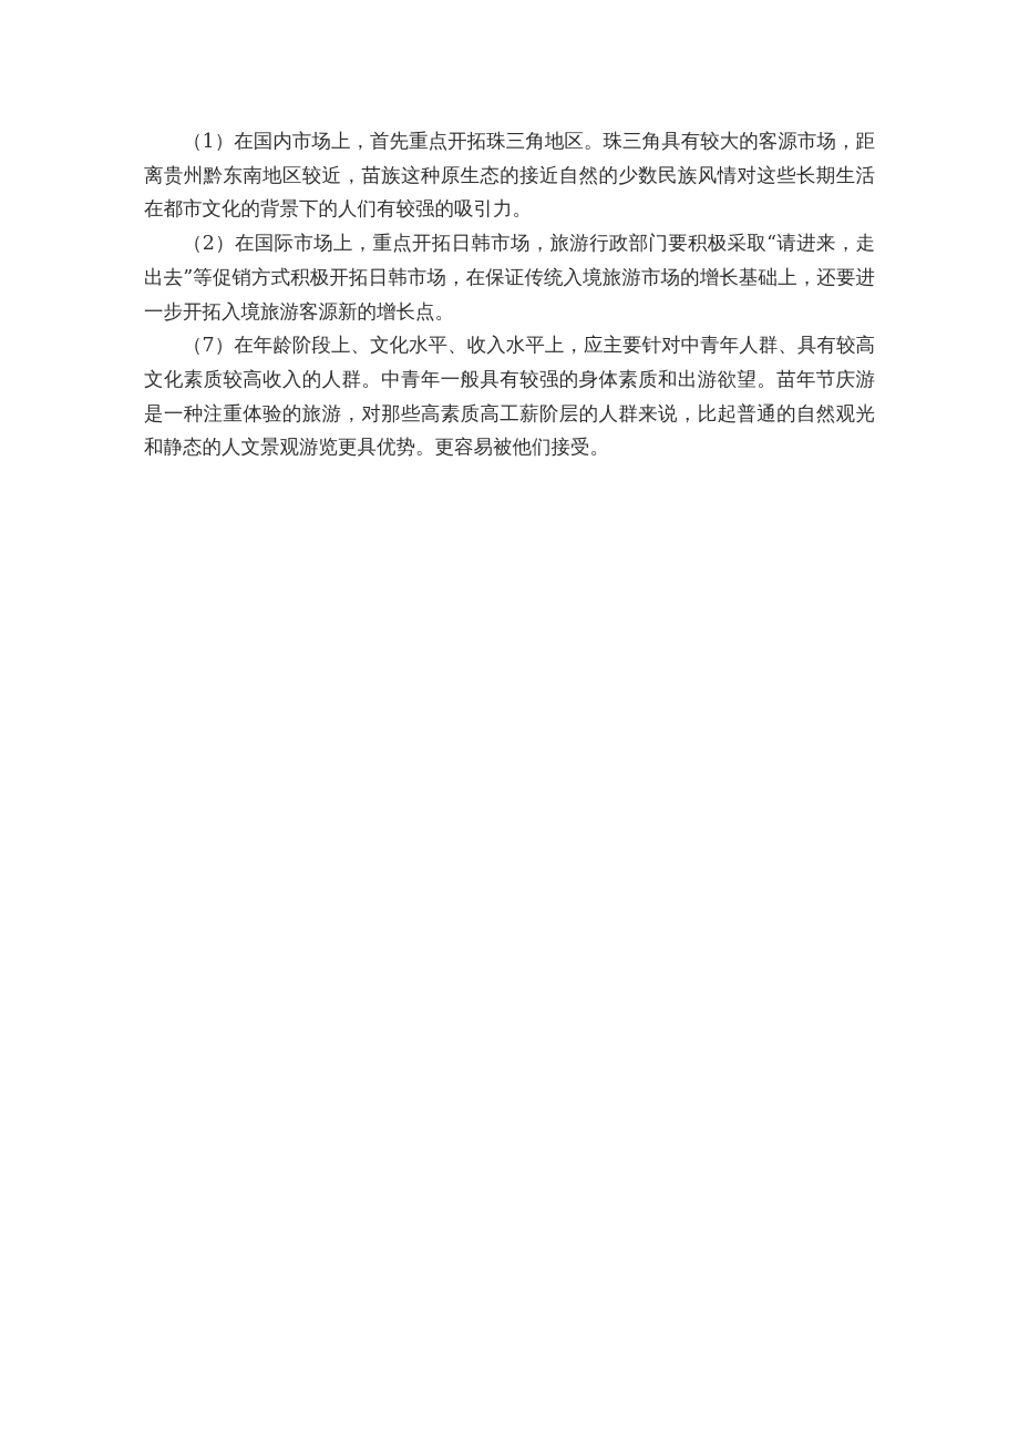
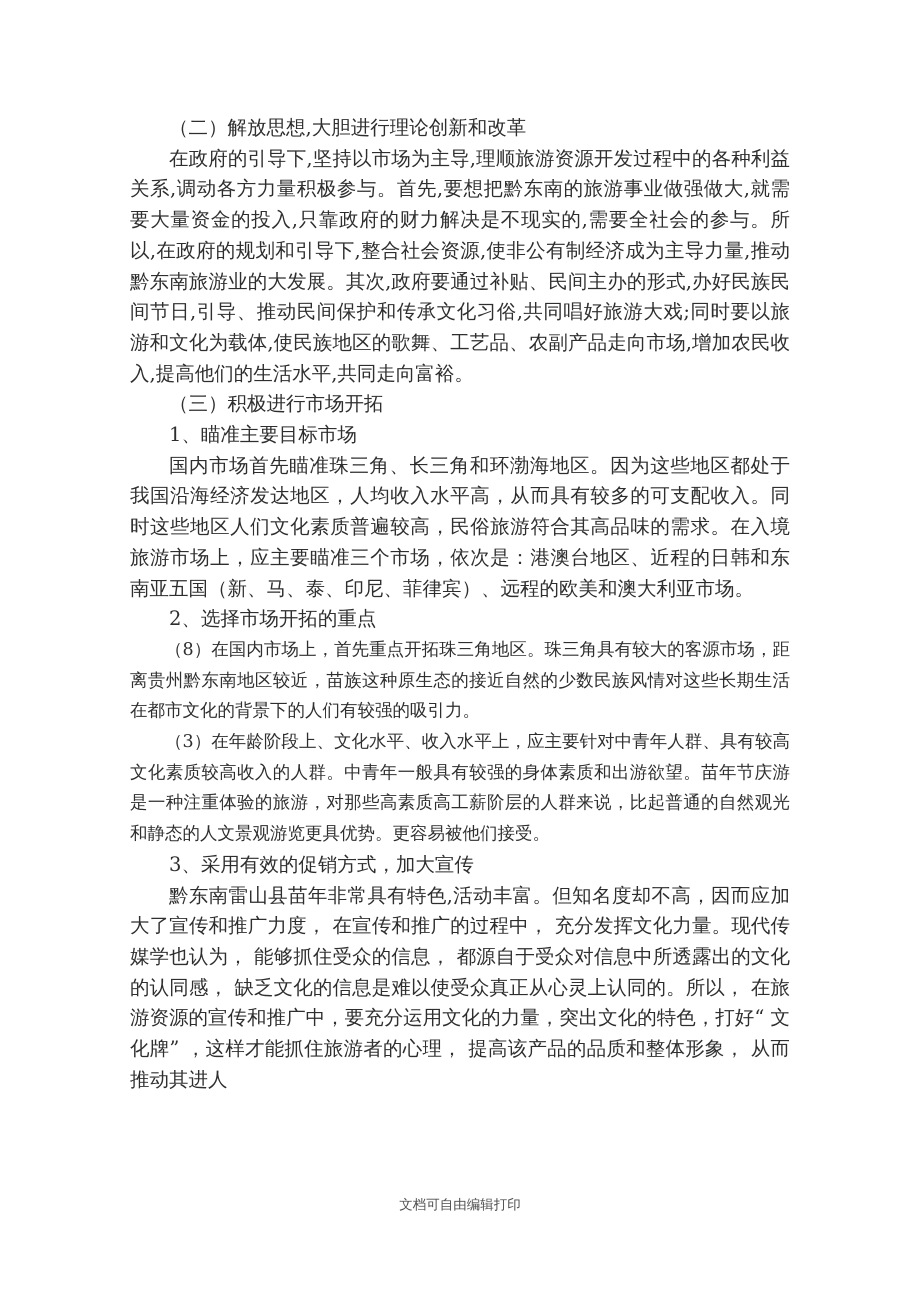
+ （二）解放思想,大胆进行理论创新和改革
+ 在政府的引导下,坚持以市场为主导,理顺旅游资源开发过程中的各种利益关系,调动各方力量积极参与。首先,要想把黔东南的旅游事业做强做大,就需要大量资金的投入,只靠政府的财力解决是不现实的,需要全社会的参与。所以,在政府的规划和引导下,整合社会资源,使非公有制经济成为主导力量,推动黔东南旅游业的大发展。其次,政府要通过补贴、民间主办的形式,办好民族民间节日,引导、推动民间保护和传承文化习俗,共同唱好旅游大戏;同时要以旅游和文化为载体,使民族地区的歌舞、工艺品、农副产品走向市场,增加农民收入,提高他们的生活水平,共同走向富裕。
+ （三）积极进行市场开拓
+ 1、瞄准主要目标市场
+ 国内市场首先瞄准珠三角、长三角和环渤海地区。因为这些地区都处于我国沿海经济发达地区，人均收入水平高，从而具有较多的可支配收入。同时这些地区人们文化素质普遍较高，民俗旅游符合其高品味的需求。在入境旅游市场上，应主要瞄准三个市场，依次是：港澳台地区、近程的日韩和东南亚五国（新、马、泰、印尼、菲律宾）、远程的欧美和澳大利亚市场。
+ 2、选择市场开拓的重点
- （1）在国内市场上，首先重点开拓珠三角地区。珠三角具有较大的客源市场，距离贵州黔东南地区较近，苗族这种原生态的接近自然的少数民族风情对这些长期生活在都市文化的背景下的人们有较强的吸引力。
+ （8）在国内市场上，首先重点开拓珠三角地区。珠三角具有较大的客源市场，距离贵州黔东南地区较近，苗族这种原生态的接近自然的少数民族风情对这些长期生活在都市文化的背景下的人们有较强的吸引力。
- （2）在国际市场上，重点开拓日韩市场，旅游行政部门要积极采取“请进来，走出去”等促销方式积极开拓日韩市场，在保证传统入境旅游市场的增长基础上，还要进一步开拓入境旅游客源新的增长点。
- （7）在年龄阶段上、文化水平、收入水平上，应主要针对中青年人群、具有较高文化素质较高收入的人群。中青年一般具有较强的身体素质和出游欲望。苗年节庆游是一种注重体验的旅游，对那些高素质高工薪阶层的人群来说，比起普通的自然观光和静态的人文景观游览更具优势。更容易被他们接受。
+ （3）在年龄阶段上、文化水平、收入水平上，应主要针对中青年人群、具有较高文化素质较高收入的人群。中青年一般具有较强的身体素质和出游欲望。苗年节庆游是一种注重体验的旅游，对那些高素质高工薪阶层的人群来说，比起普通的自然观光和静态的人文景观游览更具优势。更容易被他们接受。
+ 3、采用有效的促销方式，加大宣传
+ 黔东南雷山县苗年非常具有特色,活动丰富。但知名度却不高，因而应加大了宣传和推广力度， 在宣传和推广的过程中， 充分发挥文化力量。现代传媒学也认为， 能够抓住受众的信息， 都源自于受众对信息中所透露出的文化的认同感， 缺乏文化的信息是难以使受众真正从心灵上认同的。所以， 在旅游资源的宣传和推广中，要充分运用文化的力量，突出文化的特色，打好“ 文化牌” ，这样才能抓住旅游者的心理， 提高该产品的品质和整体形象， 从而推动其进人
+ 文档可自由编辑打印
